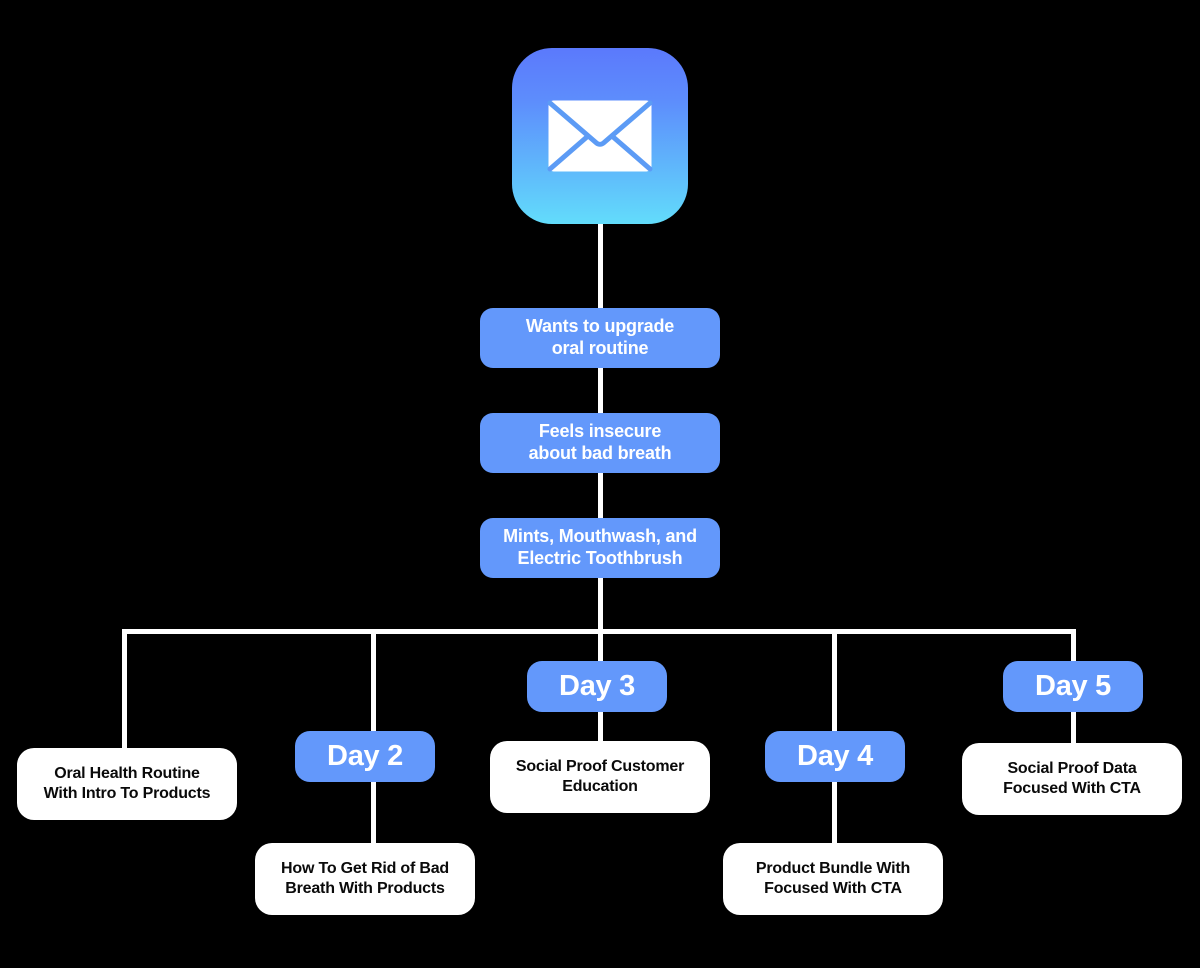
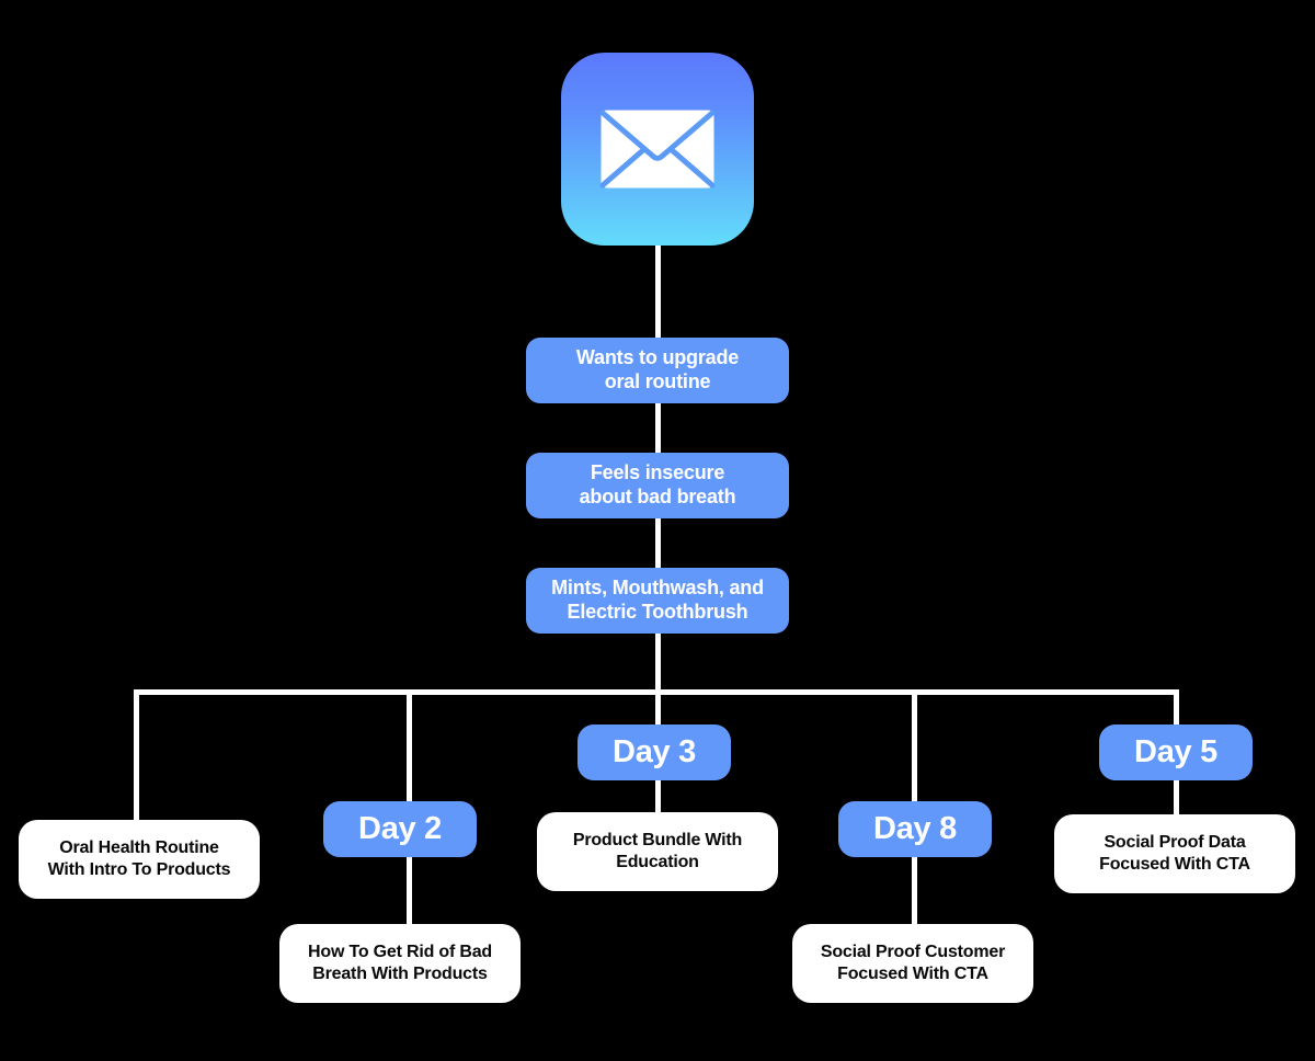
  Wants to upgrade
  oral routine
  Feels insecure
  about bad breath
  Mints, Mouthwash, and
  Electric Toothbrush
  Oral Health Routine
  With Intro To Products
  Day 2
  How To Get Rid of Bad
  Breath With Products
  Day 3
- Social Proof Customer
+ Product Bundle With
  Education
- Day 4
+ Day 8
- Product Bundle With
+ Social Proof Customer
  Focused With CTA
  Day 5
  Social Proof Data
  Focused With CTA
